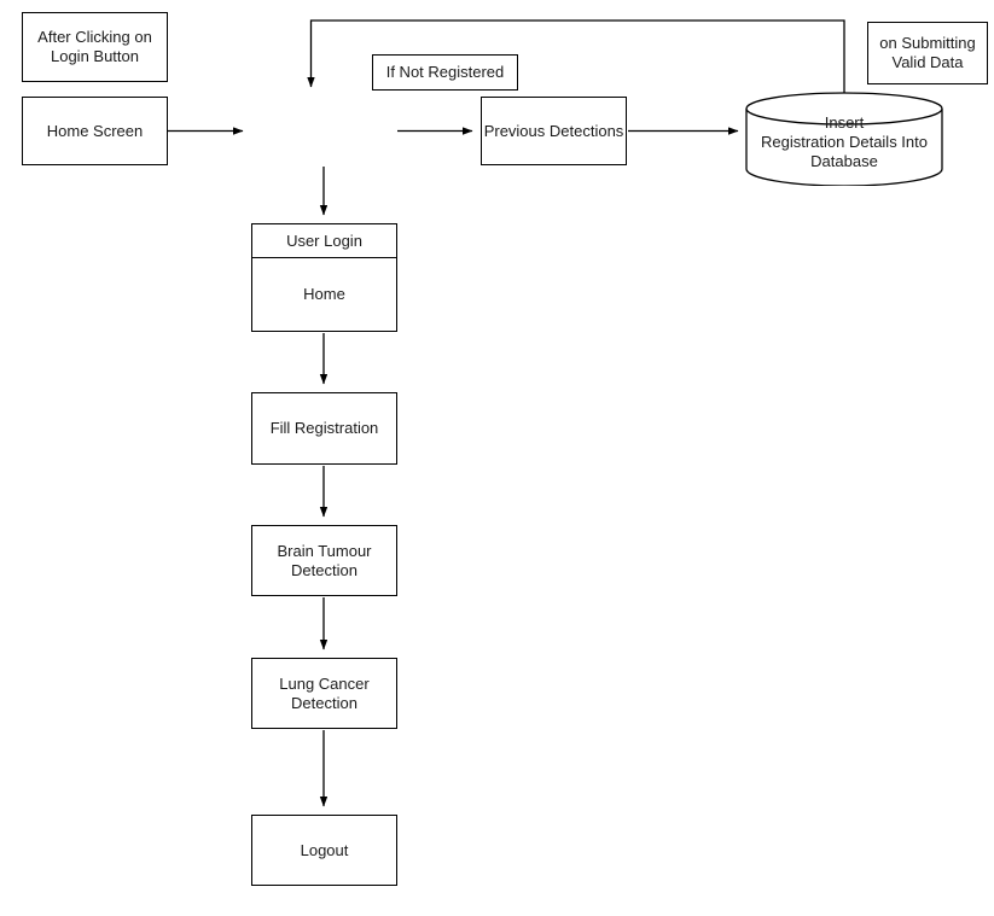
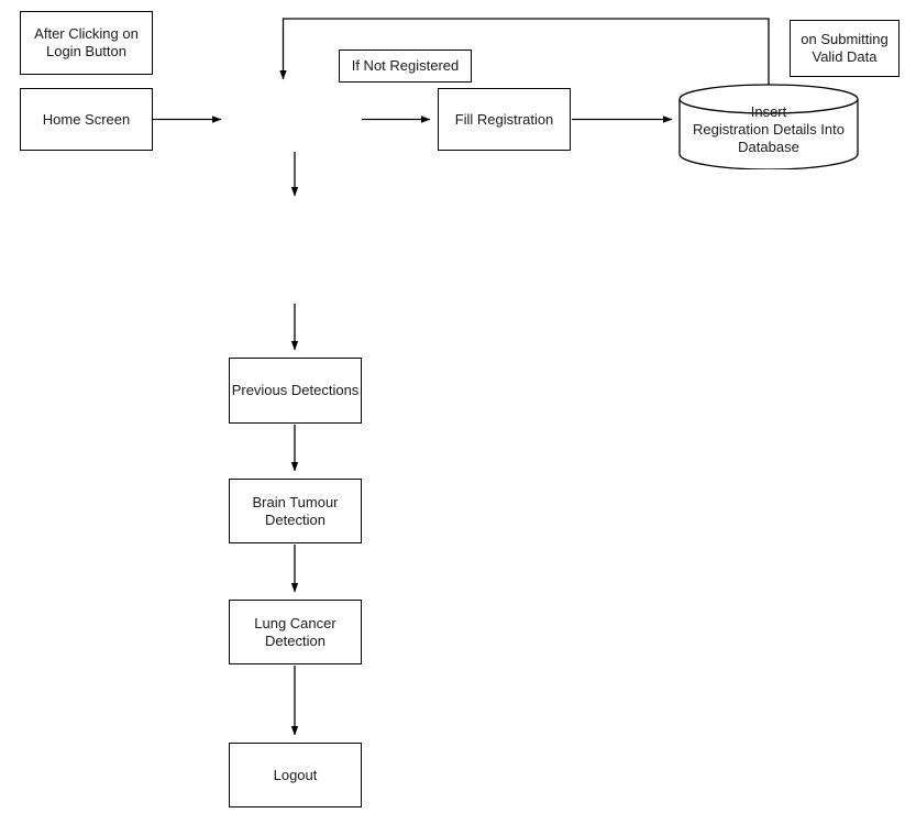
  After Clicking on
  Login Button
  Home Screen
  If Not Registered
  on Submitting
  Valid Data
- Previous Detections
+ Fill Registration
  Insert
  Registration Details Into
  Database
- User Login
- Home
- Fill Registration
+ Previous Detections
  Brain Tumour
  Detection
  Lung Cancer
  Detection
  Logout
